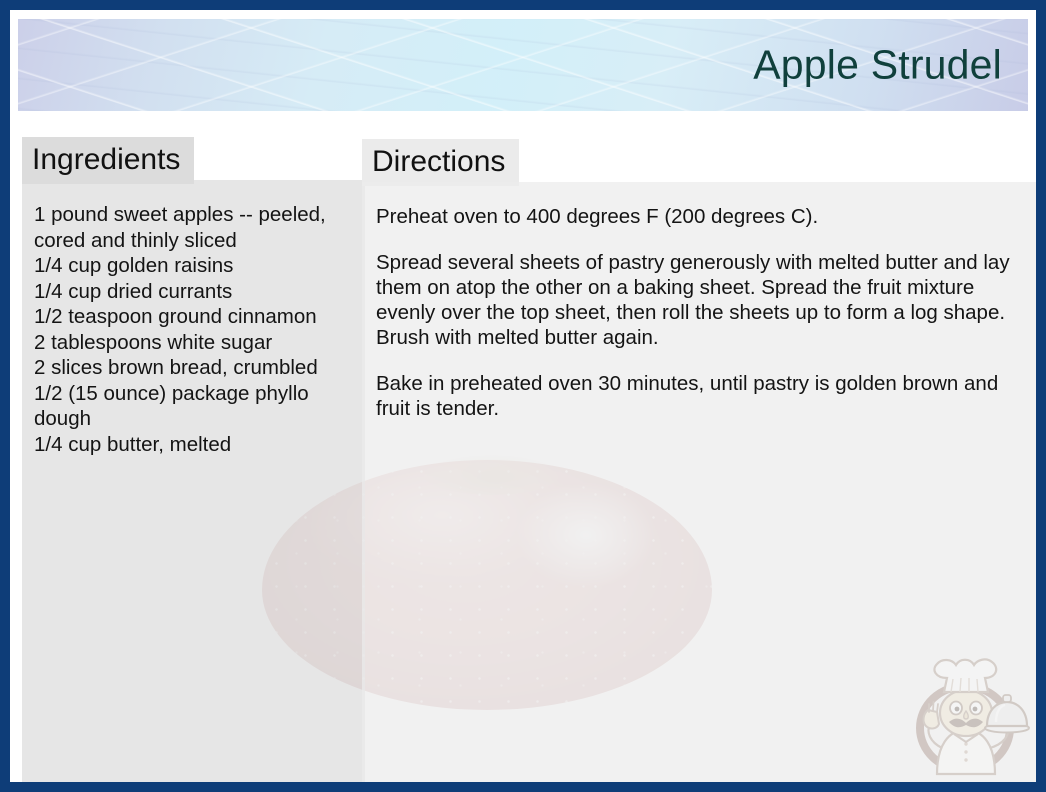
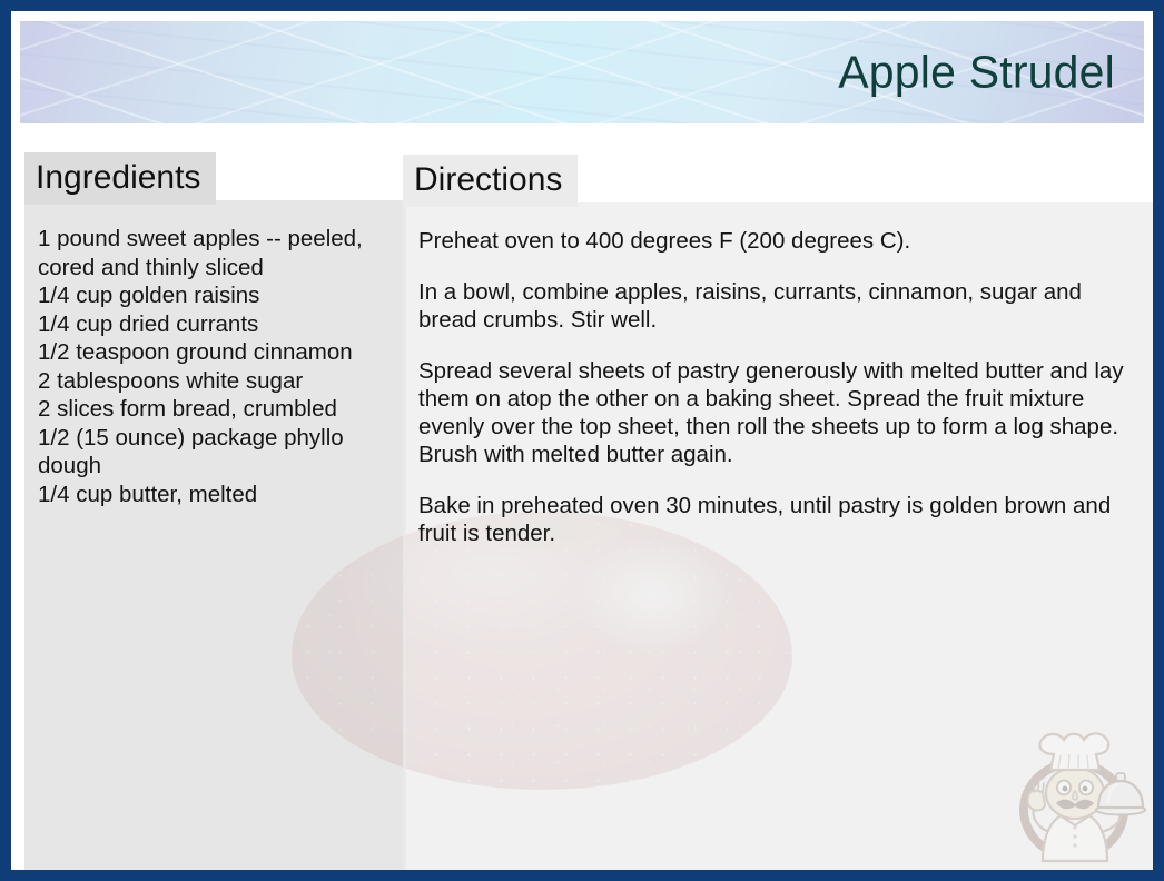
  Apple Strudel
  Ingredients
  1 pound sweet apples -- peeled, cored and thinly sliced
  1/4 cup golden raisins
  1/4 cup dried currants
  1/2 teaspoon ground cinnamon
  2 tablespoons white sugar
- 2 slices brown bread, crumbled
+ 2 slices form bread, crumbled
  1/2 (15 ounce) package phyllo dough
  1/4 cup butter, melted
  Directions
  Preheat oven to 400 degrees F (200 degrees C).
+ In a bowl, combine apples, raisins, currants, cinnamon, sugar and bread crumbs. Stir well.
  Spread several sheets of pastry generously with melted butter and lay them on atop the other on a baking sheet. Spread the fruit mixture evenly over the top sheet, then roll the sheets up to form a log shape. Brush with melted butter again.
  Bake in preheated oven 30 minutes, until pastry is golden brown and fruit is tender.
